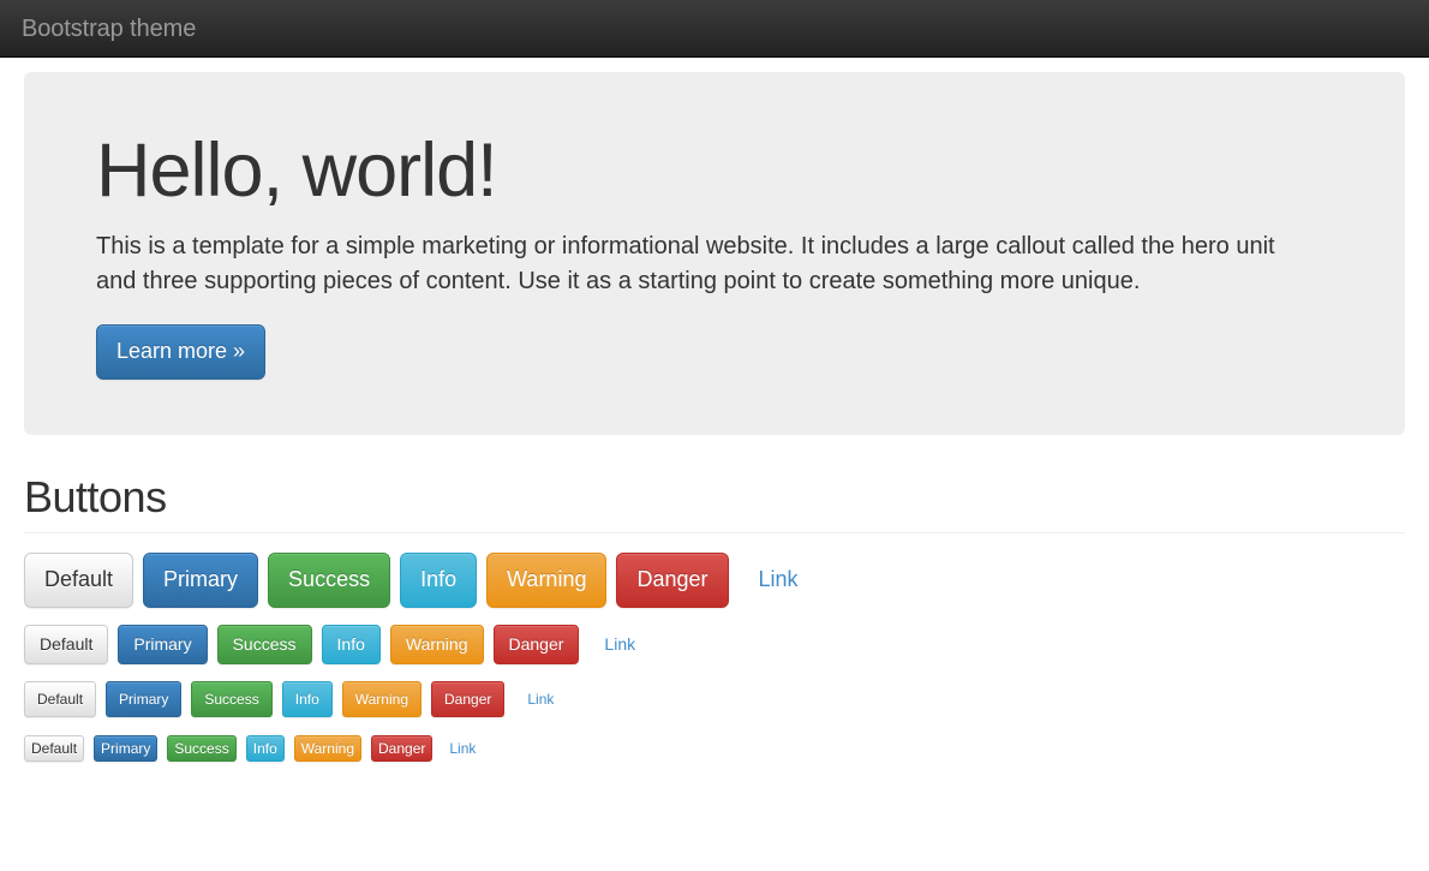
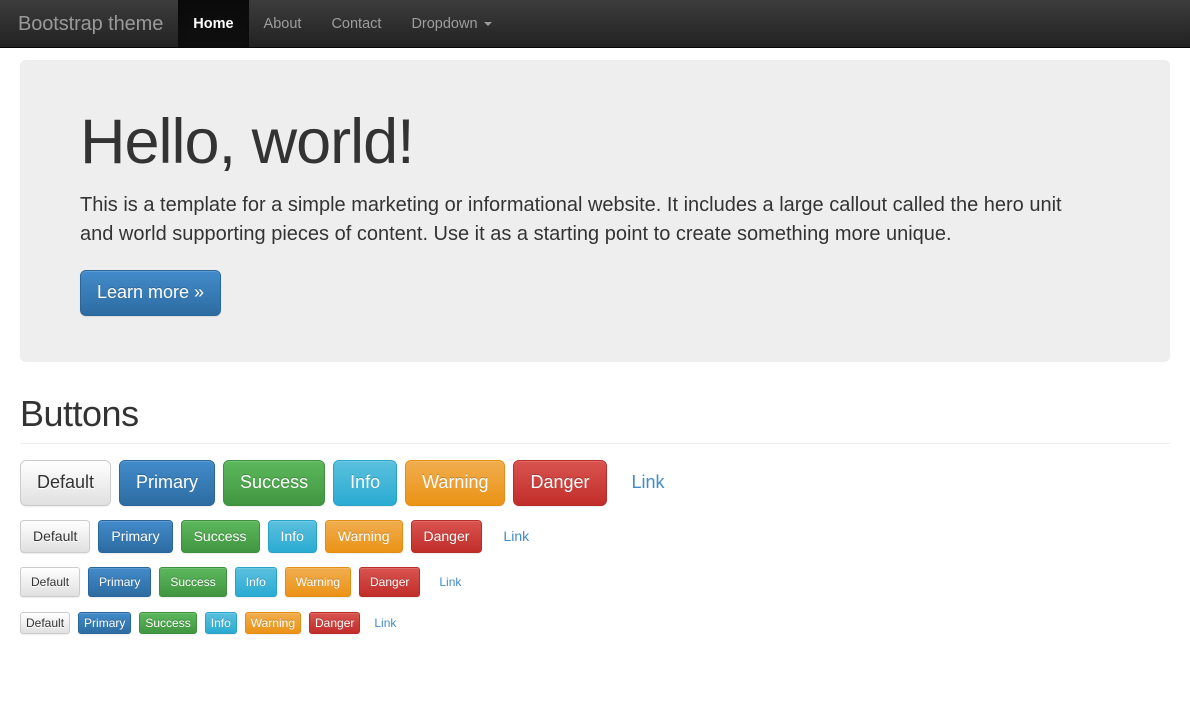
  Bootstrap theme
+ Home
+ About
+ Contact
+ Dropdown
  Hello, world!
- This is a template for a simple marketing or informational website. It includes a large callout called the hero unit and three supporting pieces of content. Use it as a starting point to create something more unique.
+ This is a template for a simple marketing or informational website. It includes a large callout called the hero unit and world supporting pieces of content. Use it as a starting point to create something more unique.
  Learn more »
  Buttons
  Default
  Primary
  Success
  Info
  Warning
  Danger
  Link
  Default
  Primary
  Success
  Info
  Warning
  Danger
  Link
  Default
  Primary
  Success
  Info
  Warning
  Danger
  Link
  Default
  Primary
  Success
  Info
  Warning
  Danger
  Link
